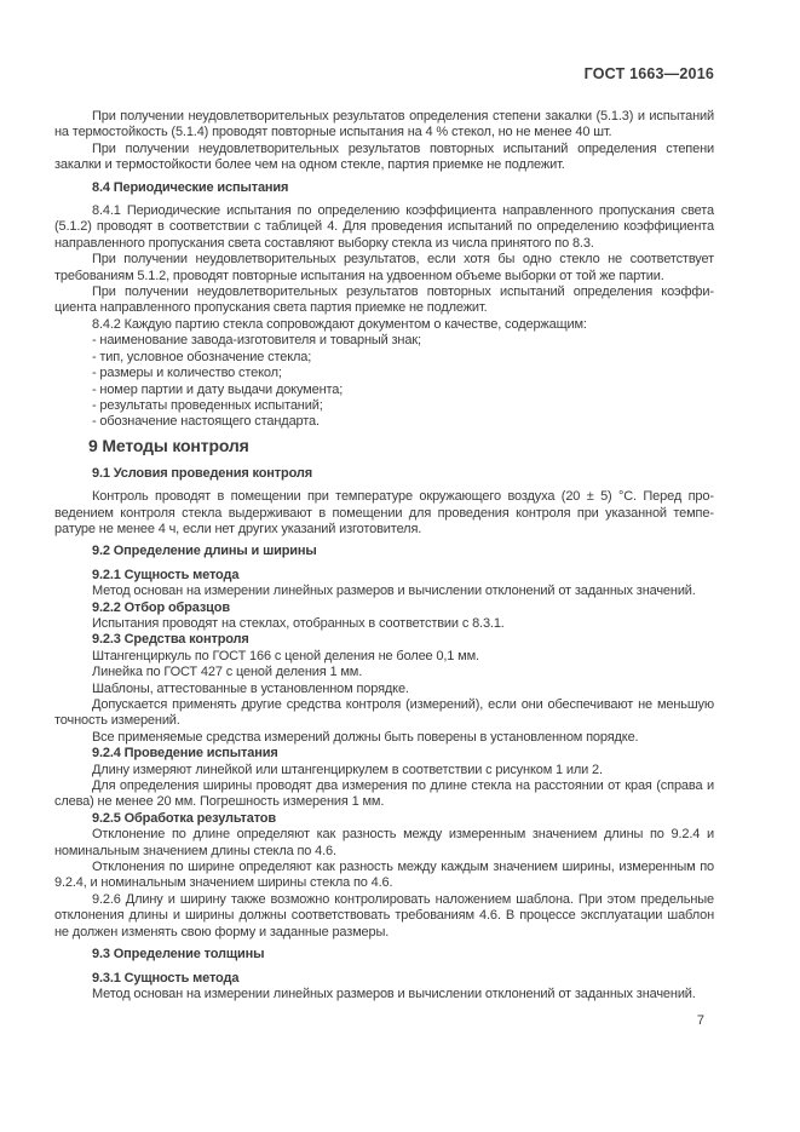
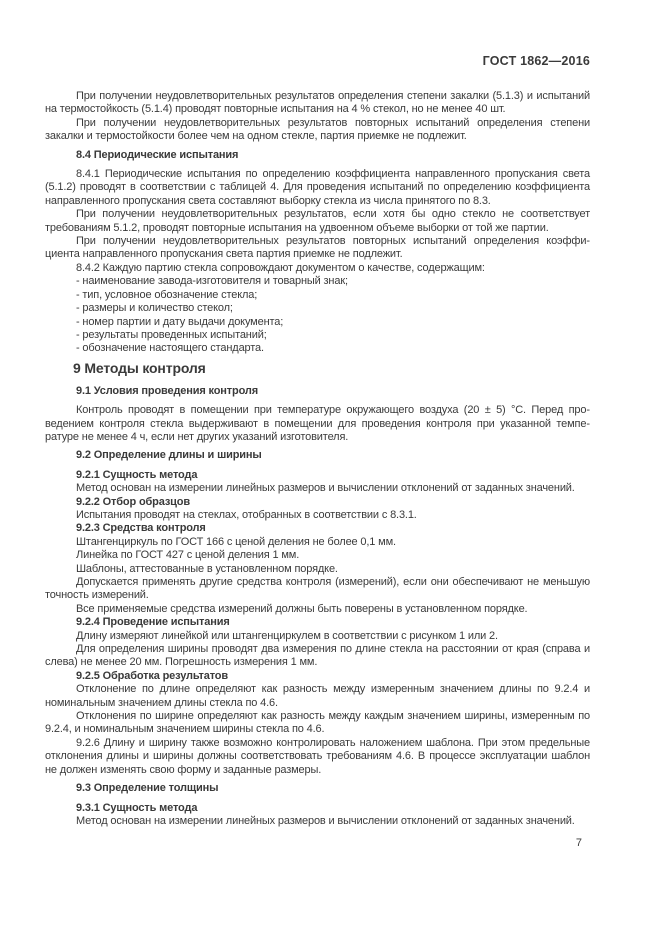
- ГОСТ 1663—2016
+ ГОСТ 1862—2016
  При получении неудовлетворительных результатов определения степени закалки (5.1.3) и испыта­ний на термостойкость (5.1.4) проводят повторные испытания на 4 % стекол, но не менее 40 шт.
  При получении неудовлетворительных результатов повторных испытаний определения степени закалки и термостойкости более чем на одном стекле, партия приемке не подлежит.
  8.4 Периодические испытания
  8.4.1 Периодические испытания по определению коэффициента направленного пропускания све­та (5.1.2) проводят в соответствии с таблицей 4. Для проведения испытаний по определению коэффи­циента направленного пропускания света составляют выборку стекла из числа принятого по 8.3.
  При получении неудовлетворительных результатов, если хотя бы одно стекло не соответствует требованиям 5.1.2, проводят повторные испытания на удвоенном объеме выборки от той же партии.
  При получении неудовлетворительных результатов повторных испытаний определения коэффи­циента направленного пропускания света партия приемке не подлежит.
  8.4.2 Каждую партию стекла сопровождают документом о качестве, содержащим:
  - наименование завода-изготовителя и товарный знак;
  - тип, условное обозначение стекла;
  - размеры и количество стекол;
  - номер партии и дату выдачи документа;
  - результаты проведенных испытаний;
  - обозначение настоящего стандарта.
  9 Методы контроля
  9.1 Условия проведения контроля
  Контроль проводят в помещении при температуре окружающего воздуха (20 ± 5) °С. Перед про­ведением контроля стекла выдерживают в помещении для проведения контроля при указанной темпе­ратуре не менее 4 ч, если нет других указаний изготовителя.
  9.2 Определение длины и ширины
  9.2.1 Сущность метода
  Метод основан на измерении линейных размеров и вычислении отклонений от заданных значений.
  9.2.2 Отбор образцов
  Испытания проводят на стеклах, отобранных в соответствии с 8.3.1.
  9.2.3 Средства контроля
  Штангенциркуль по ГОСТ 166 с ценой деления не более 0,1 мм.
  Линейка по ГОСТ 427 с ценой деления 1 мм.
  Шаблоны, аттестованные в установленном порядке.
  Допускается применять другие средства контроля (измерений), если они обеспечивают не мень­шую точность измерений.
  Все применяемые средства измерений должны быть поверены в установленном порядке.
  9.2.4 Проведение испытания
  Длину измеряют линейкой или штангенциркулем в соответствии с рисунком 1 или 2.
  Для определения ширины проводят два измерения по длине стекла на расстоянии от края (справа и слева) не менее 20 мм. Погрешность измерения 1 мм.
  9.2.5 Обработка результатов
  Отклонение по длине определяют как разность между измеренным значением длины по 9.2.4 и номинальным значением длины стекла по 4.6.
  Отклонения по ширине определяют как разность между каждым значением ширины, измеренным по 9.2.4, и номинальным значением ширины стекла по 4.6.
  9.2.6 Длину и ширину также возможно контролировать наложением шаблона. При этом предель­ные отклонения длины и ширины должны соответствовать требованиям 4.6. В процессе эксплуатации шаблон не должен изменять свою форму и заданные размеры.
  9.3 Определение толщины
  9.3.1 Сущность метода
  Метод основан на измерении линейных размеров и вычислении отклонений от заданных значений.
  7
